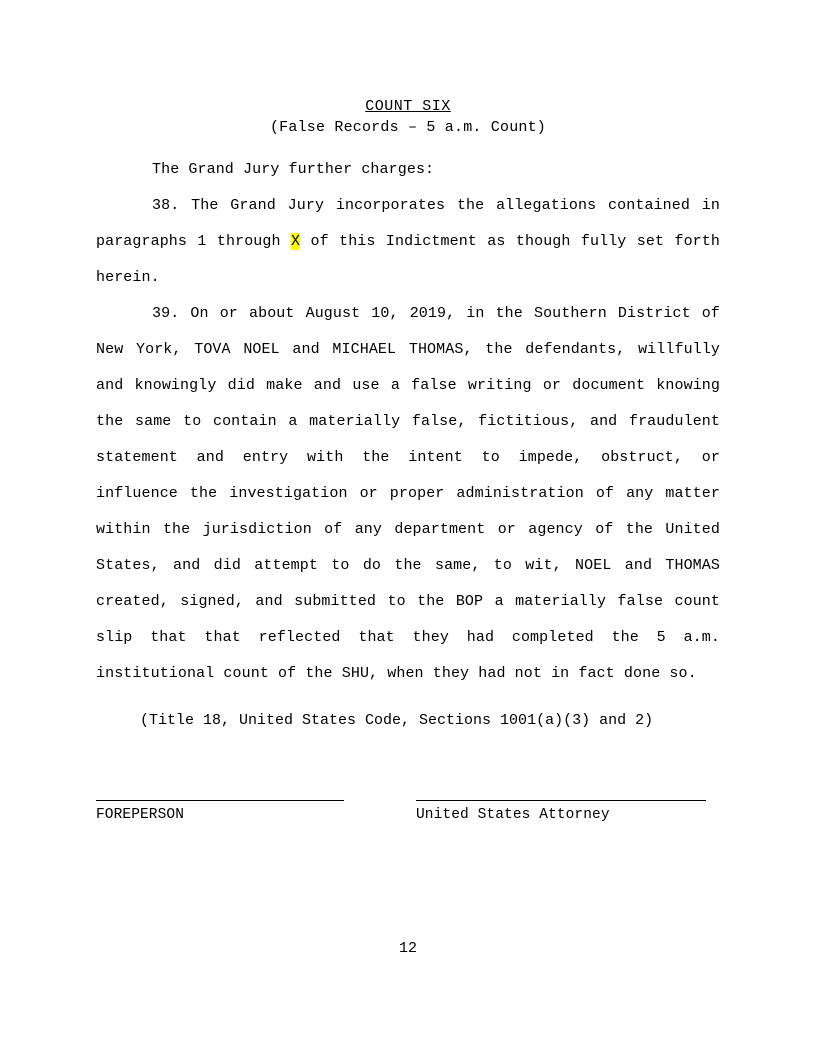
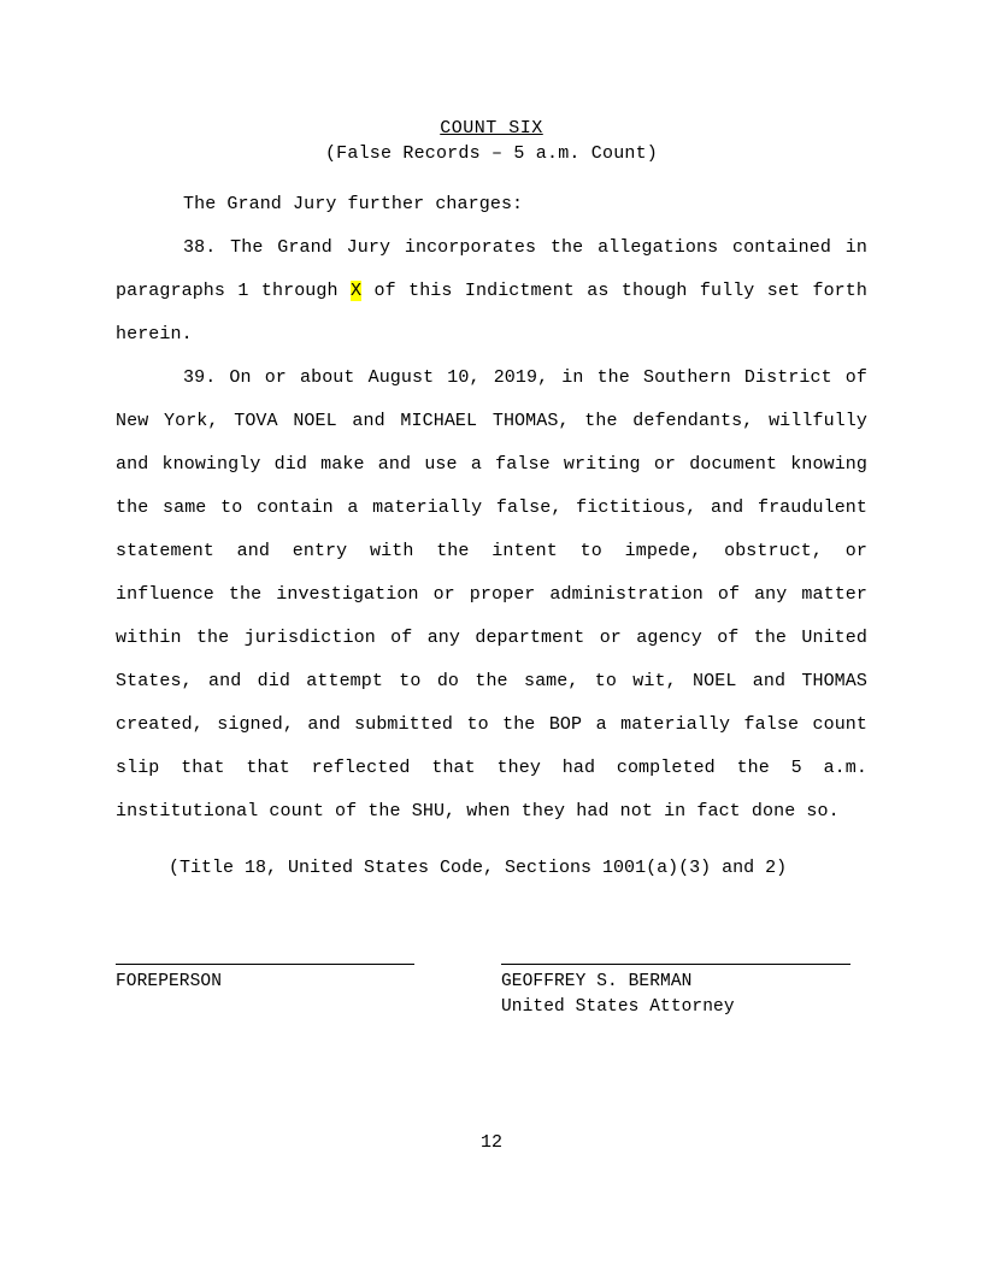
  COUNT SIX
  (False Records – 5 a.m. Count)
  The Grand Jury further charges:
  38. The Grand Jury incorporates the allegations contained in paragraphs 1 through X of this Indictment as though fully set forth herein.
  39. On or about August 10, 2019, in the Southern District of New York, TOVA NOEL and MICHAEL THOMAS, the defendants, willfully and knowingly did make and use a false writing or document knowing the same to contain a materially false, fictitious, and fraudulent statement and entry with the intent to impede, obstruct, or influence the investigation or proper administration of any matter within the jurisdiction of any department or agency of the United States, and did attempt to do the same, to wit, NOEL and THOMAS created, signed, and submitted to the BOP a materially false count slip that that reflected that they had completed the 5 a.m. institutional count of the SHU, when they had not in fact done so.
  (Title 18, United States Code, Sections 1001(a)(3) and 2)
  FOREPERSON
+ GEOFFREY S. BERMAN
  United States Attorney
  12
